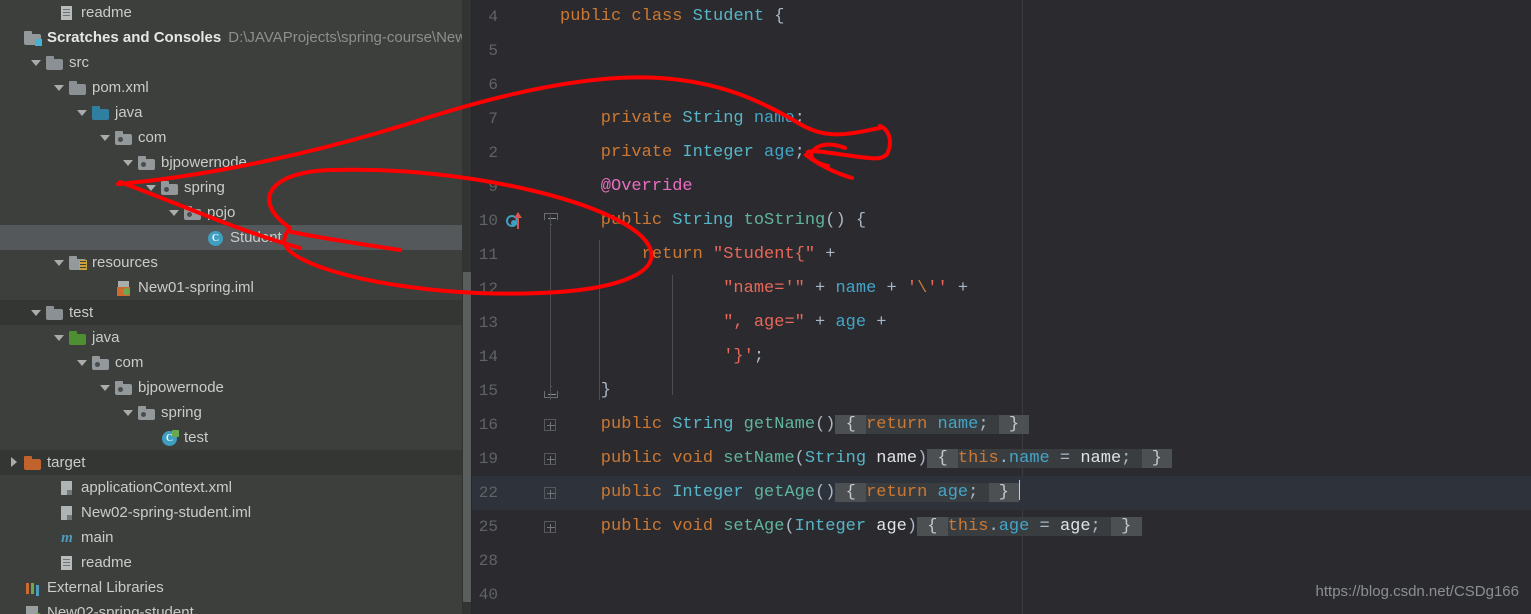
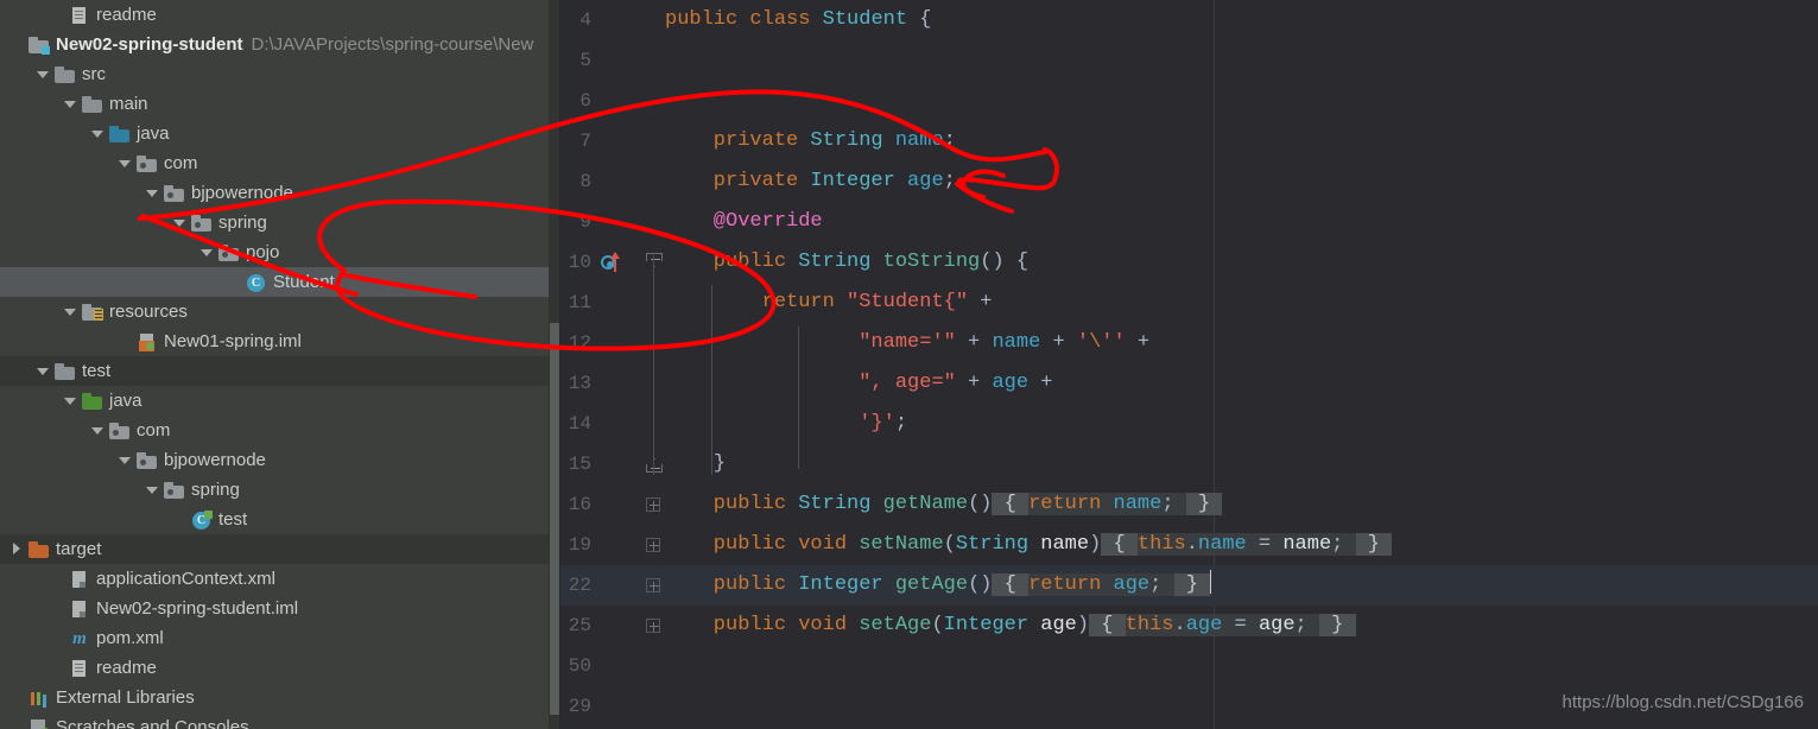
  readme
- Scratches and Consoles
+ New02-spring-student
  D:\JAVAProjects\spring-course\New
  src
- pom.xml
+ main
  java
  com
  bjpowernode
  spring
  pojo
  C
  Studnt
  resources
  New01-spring.iml
  test
  java
  com
  bjpowernode
  spring
  C
  test
  target
  applicationContext.xml
  New02-spring-student.iml
  m
- main
+ pom.xml
  readme
  External Libraries
- New02-spring-student
+ Scratches and Consoles
  4
  public class Student {
  5
  6
  7
  private String nam ;
- 2
+ 8
  private Integer age;
  9
  @Override
  10
  pblic String toString() {
  11
  return "Student{" +
  12
  "name='" + name + '\'' +
  13
  ", age=" + age +
  14
  '}';
  15
  }
  16
  public String getName() { return name; }
  19
  public void setName(String name) { this.name = name; }
  22
  public Integer getAge() { return age; }
  25
  public void setAge(Integer age) { this.age = age; }
- 28
+ 50
- 40
+ 29
  https://blog.csdn.net/CSDg166
